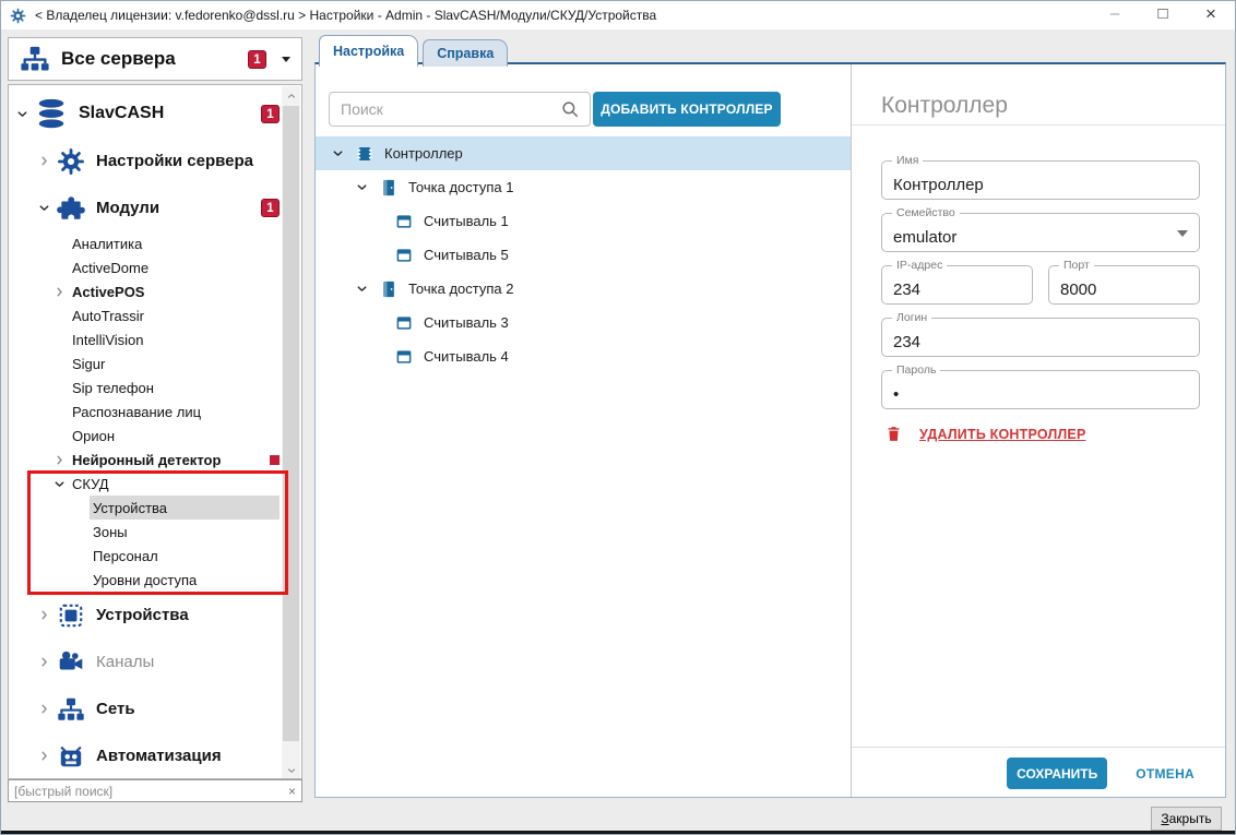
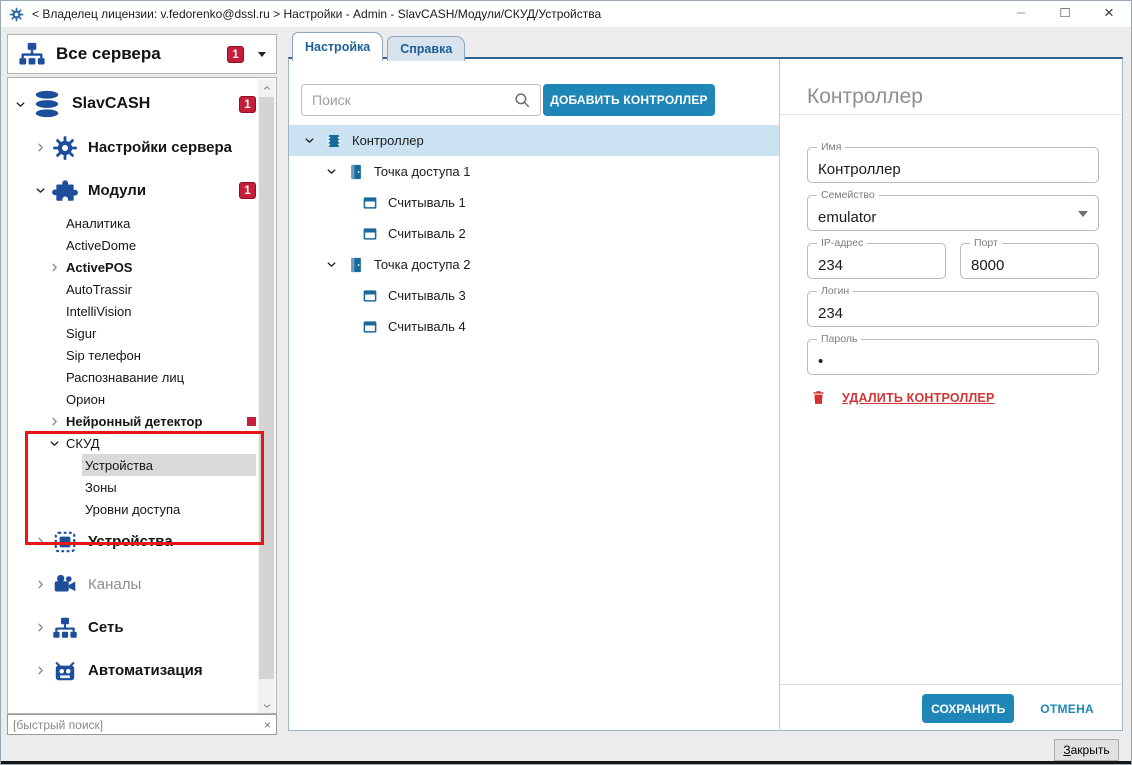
  < Владелец лицензии: v.fedorenko@dssl.ru > Настройки - Admin - SlavCASH/Модули/СКУД/Устройства
  –
  □
  ×
  Все сервера
  1
  SlavCASH
  1
  Настройки сервера
  Модули
  1
  Аналитика
  ActiveDome
  ActivePOS
  AutoTrassir
  IntelliVision
  Sigur
  Sip телефон
  Распознавание лиц
  Орион
  Нейронный детектор
  СКУД
  Устройства
  Зоны
- Персонал
  Уровни доступа
  Устройства
  Каналы
  Сеть
  Автоматизация
  [быстрый поиск]
  ×
  Настройка
  Справка
  Поиск
  ДОБАВИТЬ КОНТРОЛЛЕР
  Контроллер
  Точка доступа 1
  Считываль 1
- Считываль 5
+ Считываль 2
  Точка доступа 2
  Считываль 3
  Считываль 4
  Контроллер
  Имя
  Контроллер
  Семейство
  emulator
  IP-адрес
  234
  Порт
  8000
  Логин
  234
  Пароль
  •
  УДАЛИТЬ КОНТРОЛЛЕР
  СОХРАНИТЬ
  ОТМЕНА
  Закрыть
